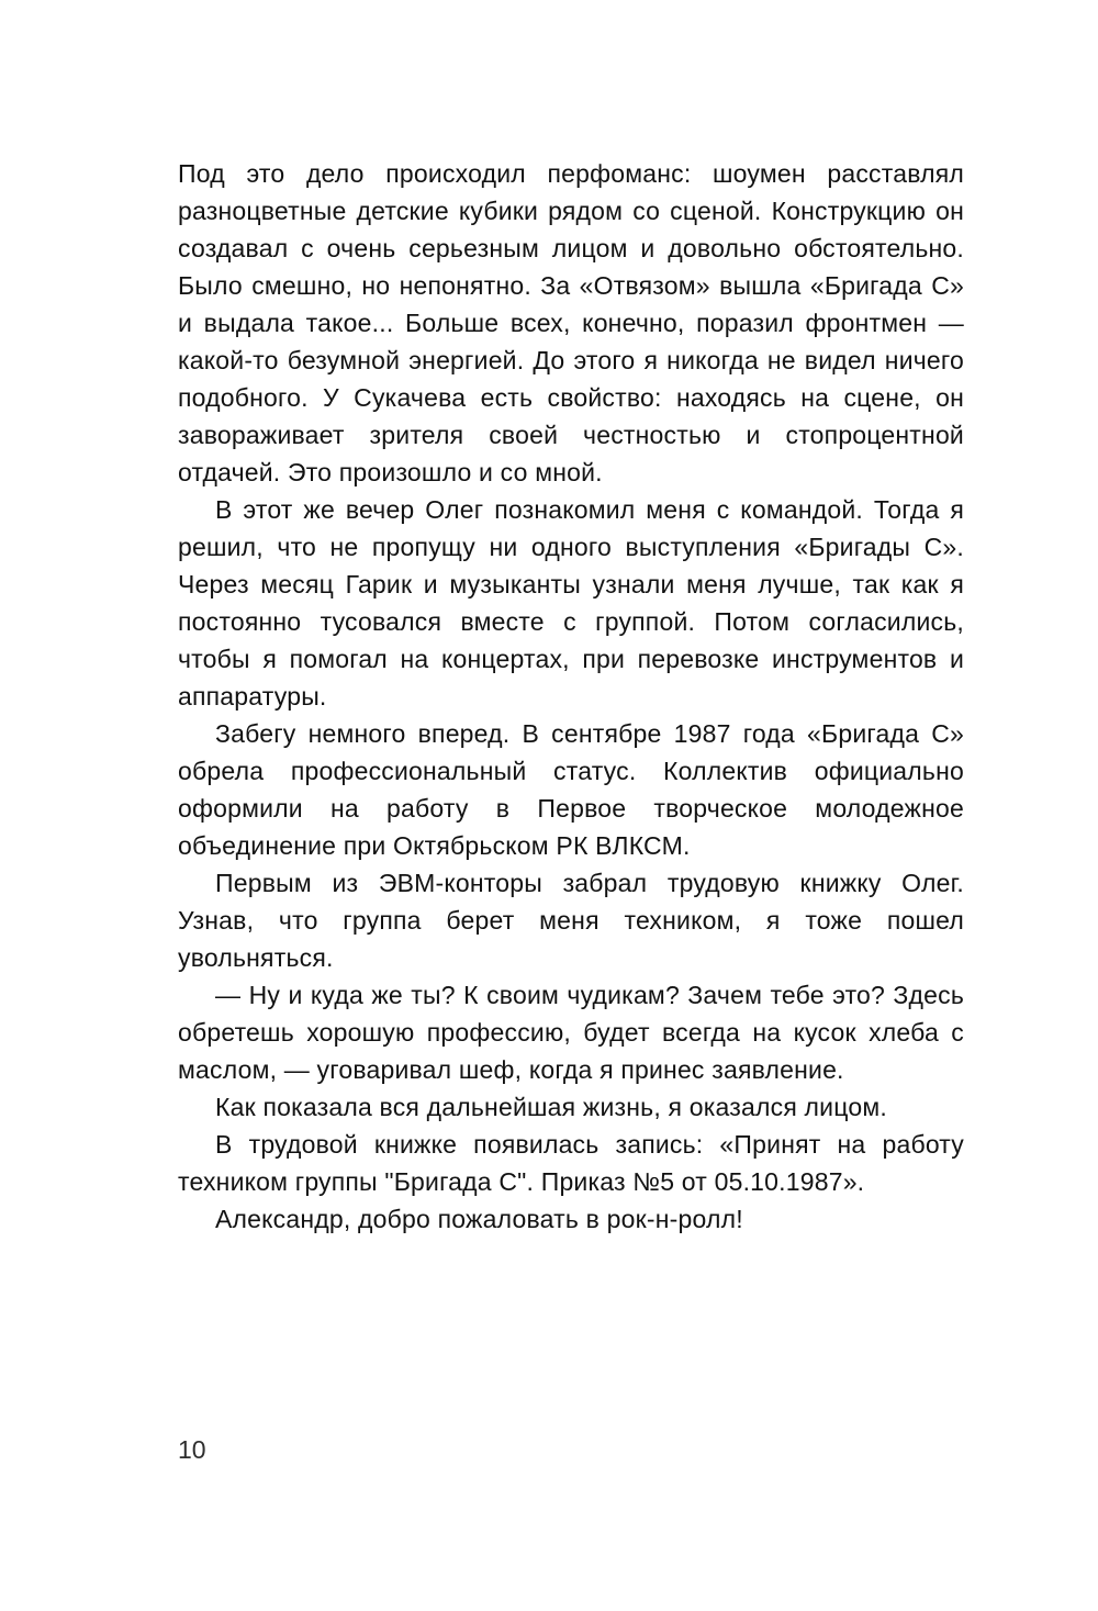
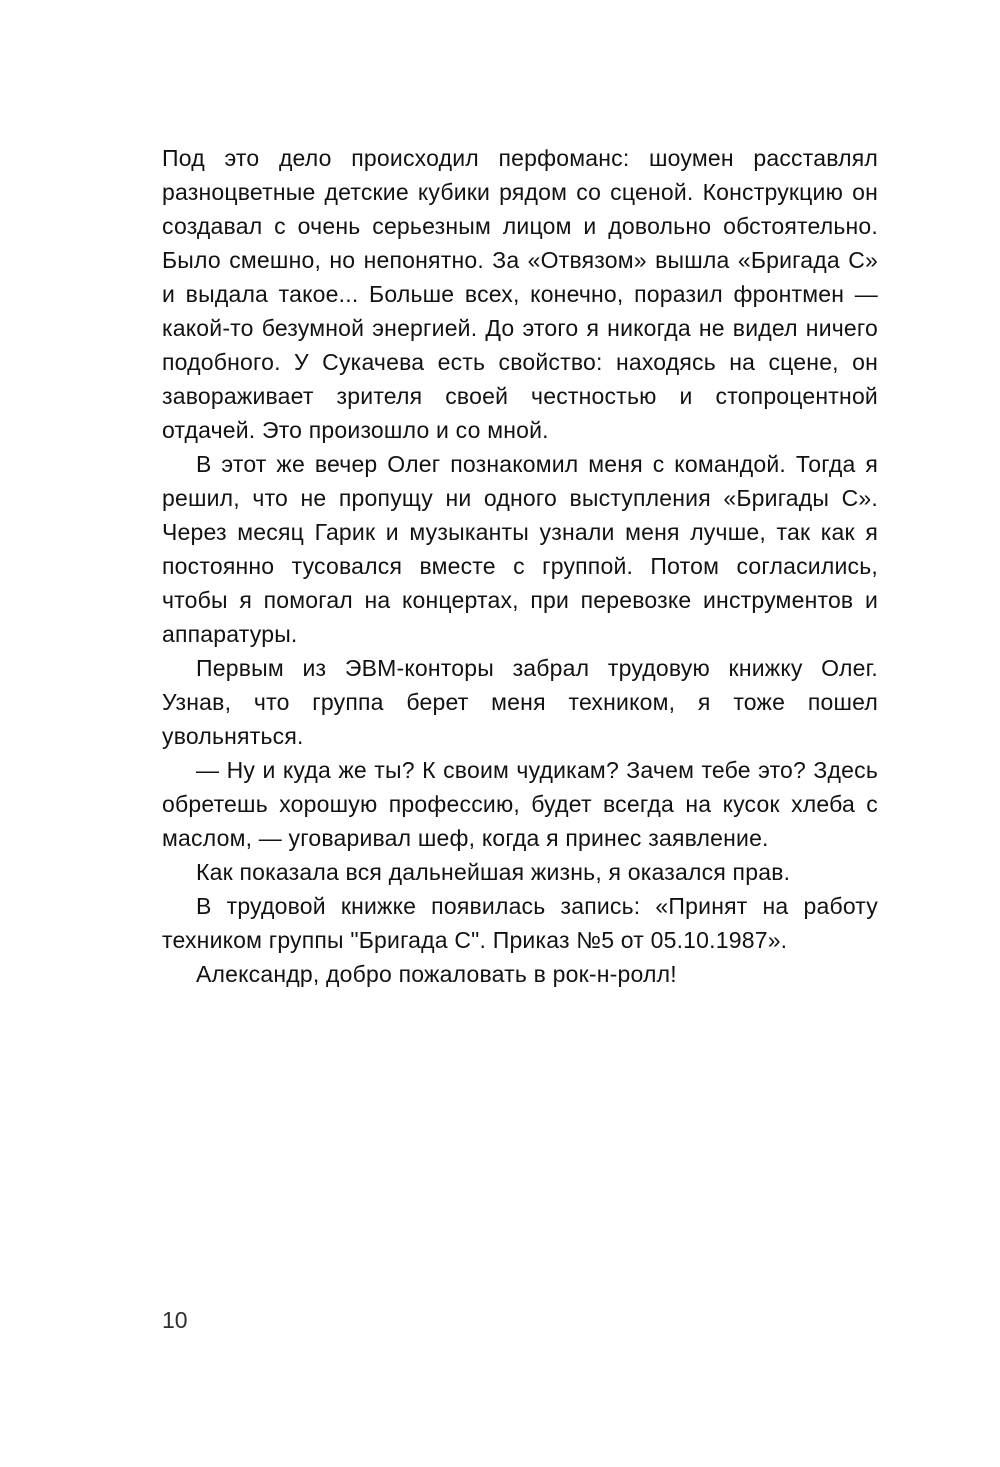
  Под это дело происходил перфоманс: шоумен расставлял разноцветные детские кубики рядом со сценой. Конструкцию он создавал с очень серьезным лицом и довольно обстоятельно. Было смешно, но непонятно. За «Отвязом» вышла «Бригада С» и выдала такое... Больше всех, конечно, поразил фронтмен — какой-то безумной энергией. До этого я никогда не видел ничего подобного. У Сукачева есть свойство: находясь на сцене, он завораживает зрителя своей честностью и стопроцентной отдачей. Это произошло и со мной.
  В этот же вечер Олег познакомил меня с командой. Тогда я решил, что не пропущу ни одного выступления «Бригады С». Через месяц Гарик и музыканты узнали меня лучше, так как я постоянно тусовался вместе с группой. Потом согласились, чтобы я помогал на концертах, при перевозке инструментов и аппаратуры.
- Забегу немного вперед. В сентябре 1987 года «Бригада С» обрела профессиональный статус. Коллектив официально оформили на работу в Первое творческое молодежное объединение при Октябрьском РК ВЛКСМ.
  Первым из ЭВМ-конторы забрал трудовую книжку Олег. Узнав, что группа берет меня техником, я тоже пошел увольняться.
  — Ну и куда же ты? К своим чудикам? Зачем тебе это? Здесь обретешь хорошую профессию, будет всегда на кусок хлеба с маслом, — уговаривал шеф, когда я принес заявление.
- Как показала вся дальнейшая жизнь, я оказался лицом.
+ Как показала вся дальнейшая жизнь, я оказался прав.
  В трудовой книжке появилась запись: «Принят на работу техником группы "Бригада С". Приказ №5 от 05.10.1987».
  Александр, добро пожаловать в рок-н-ролл!
  10
